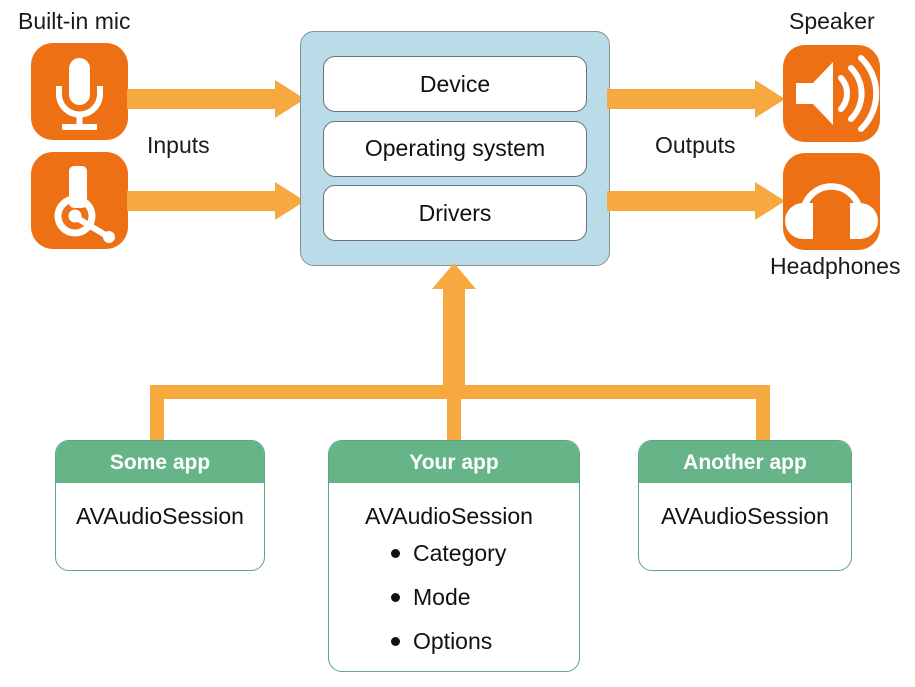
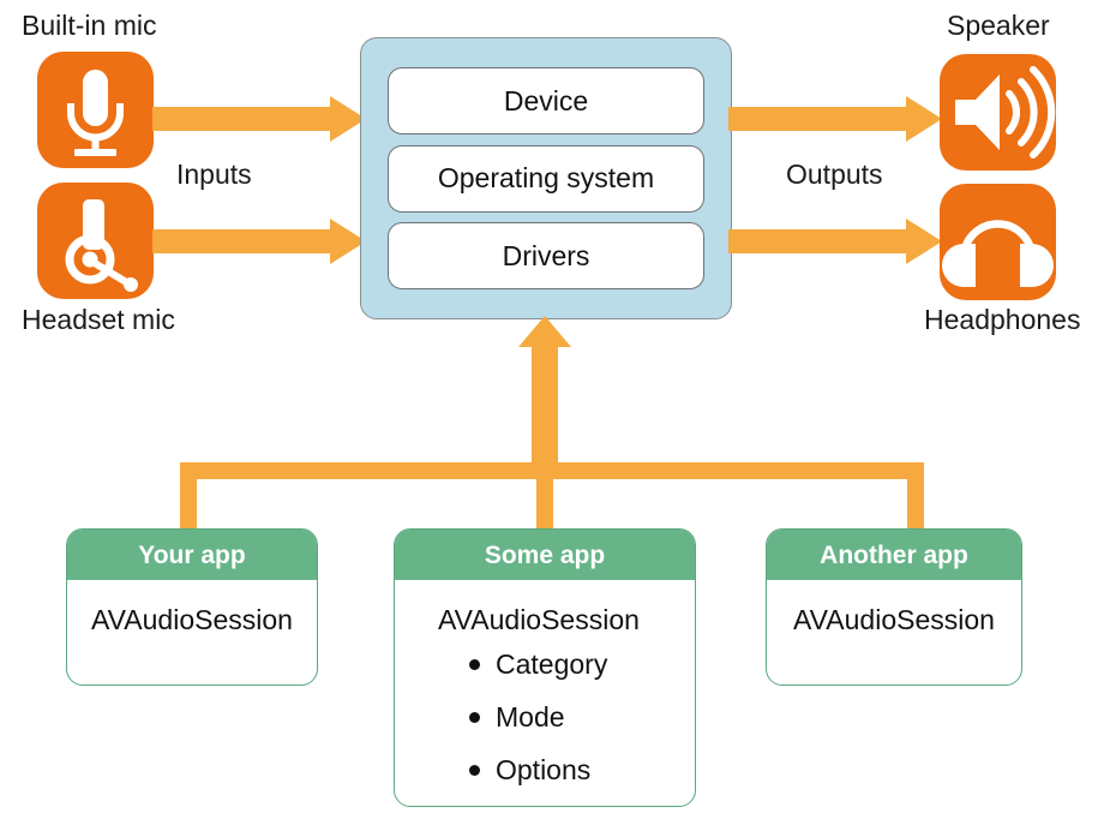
  Built-in mic
+ Headset mic
  Inputs
  Device
  Operating system
  Drivers
  Outputs
  Speaker
  Headphones
- Some app
+ Your app
  AVAudioSession
- Your app
+ Some app
  AVAudioSession
  Category
  Mode
  Options
  Another app
  AVAudioSession
